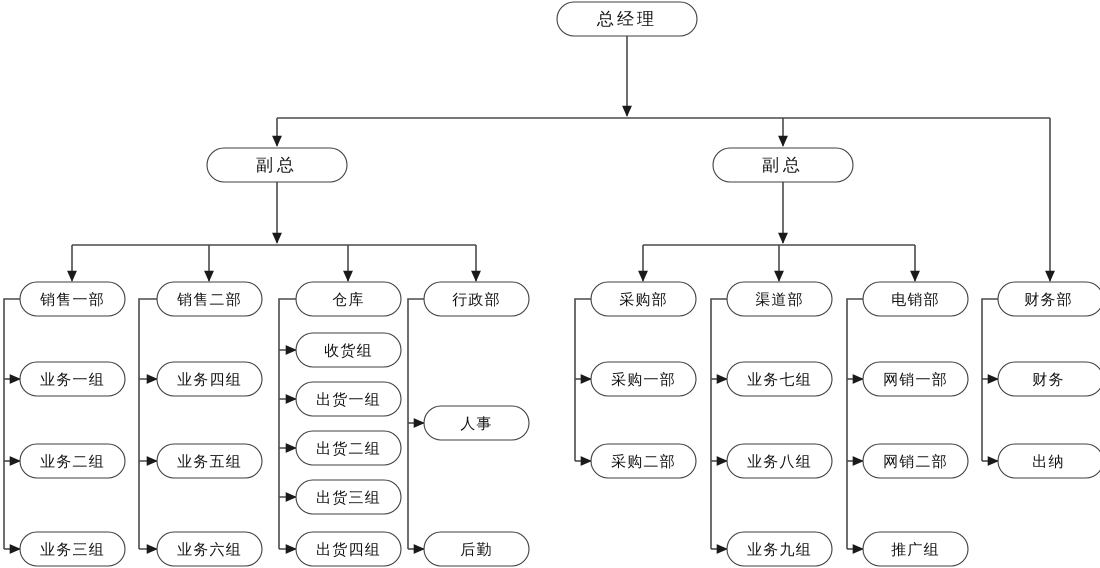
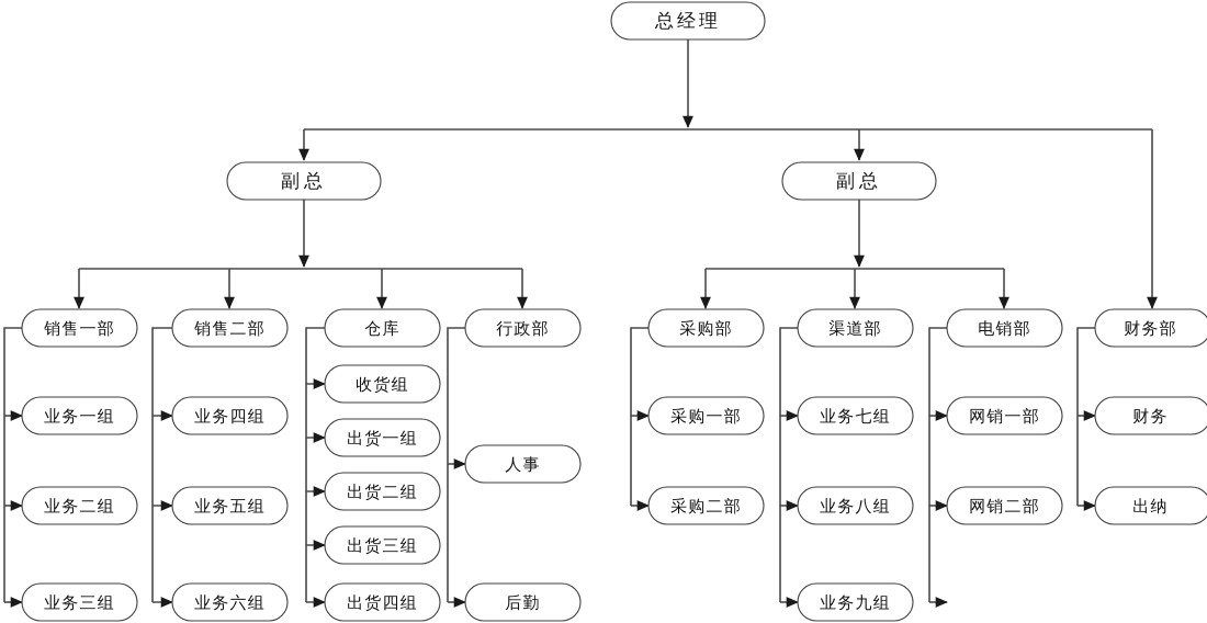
  总经理
  副总
  副总
  销售一部
  销售二部
  仓库
  行政部
  采购部
  渠道部
  电销部
  财务部
  业务一组
  业务二组
  业务三组
  业务四组
  业务五组
  业务六组
  收货组
  出货一组
  出货二组
  出货三组
  出货四组
  人事
  后勤
  采购一部
  采购二部
  业务七组
  业务八组
  业务九组
  网销一部
  网销二部
- 推广组
  财务
  出纳
